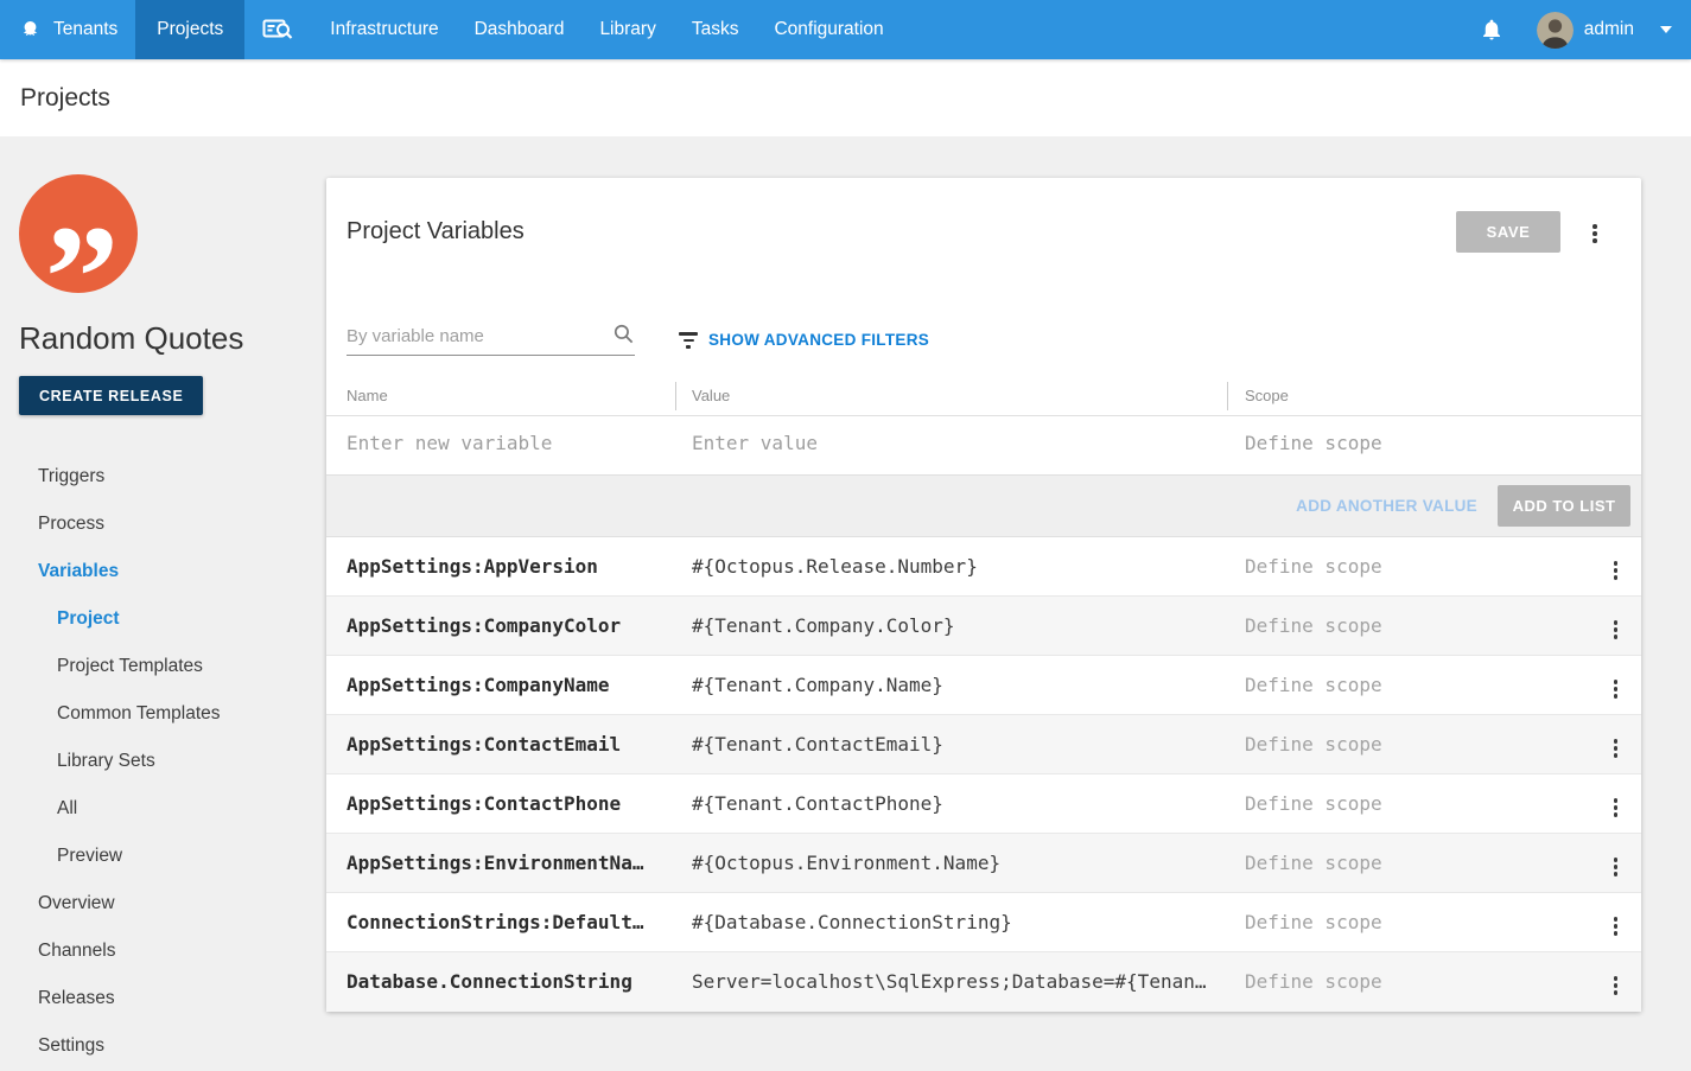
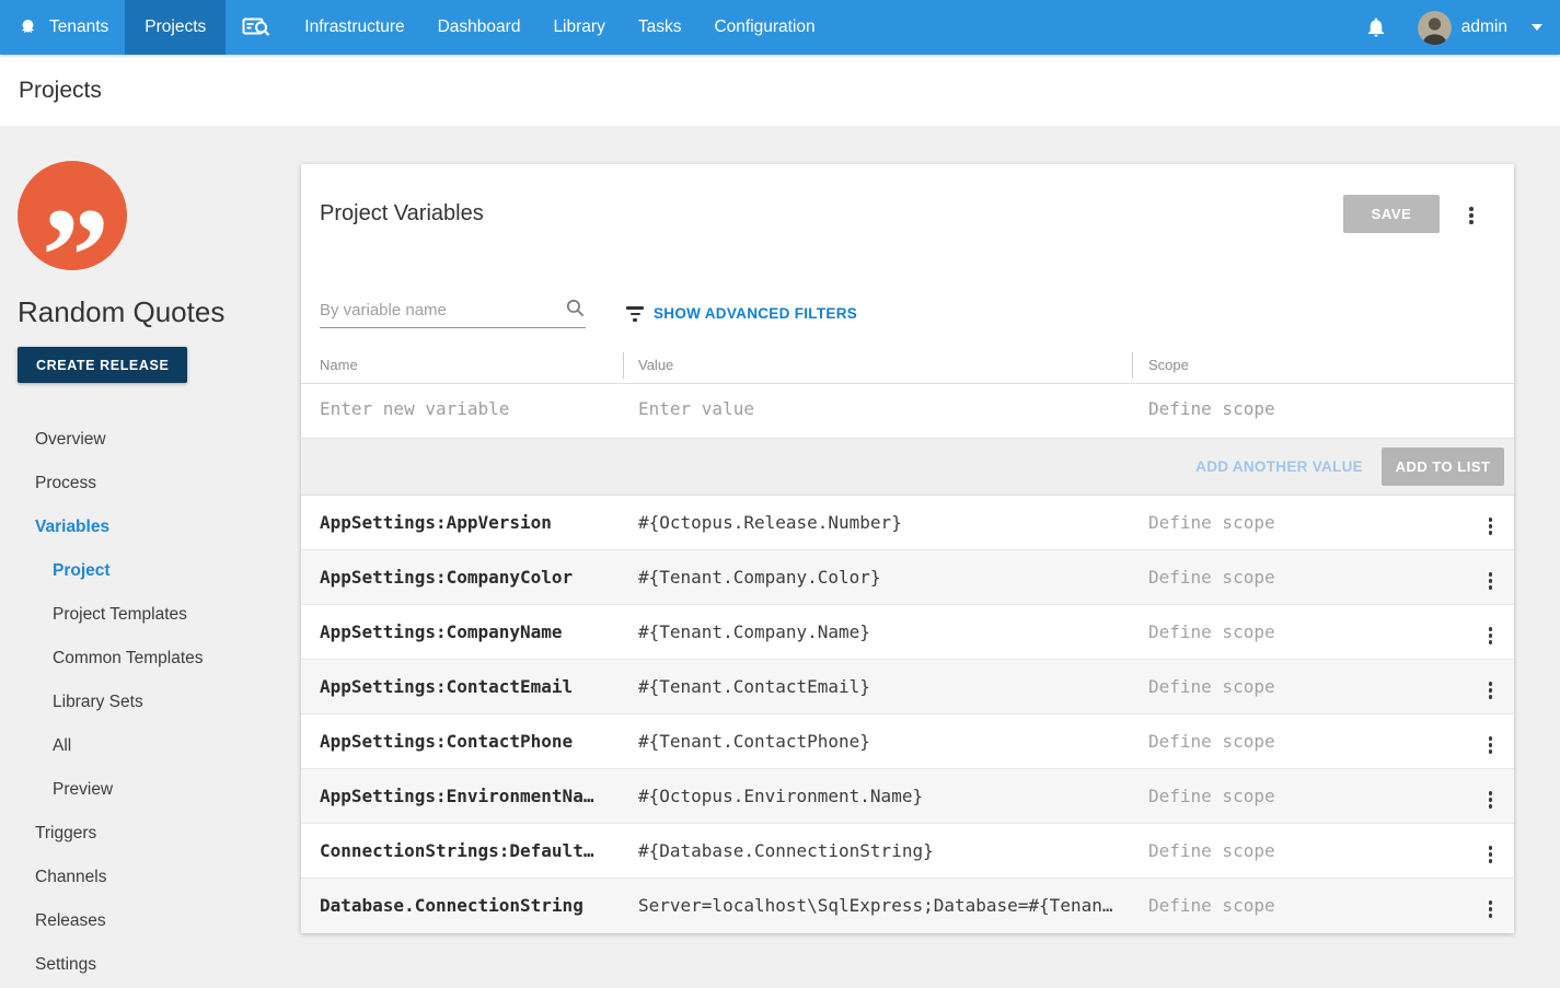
  Tenants
  Projects
  Infrastructure
  Dashboard
  Library
  Tasks
  Configuration
  admin
  Projects
  ”
  Random Quotes
  CREATE RELEASE
- Triggers
+ Overview
  Process
  Variables
  Project
  Project Templates
  Common Templates
  Library Sets
  All
  Preview
- Overview
+ Triggers
  Channels
  Releases
  Settings
  Project Variables
  SAVE
  By variable name
  SHOW ADVANCED FILTERS
  Name
  Value
  Scope
  Enter new variable
  Enter value
  Define scope
  ADD ANOTHER VALUE
  ADD TO LIST
  AppSettings:AppVersion
  #{Octopus.Release.Number}
  Define scope
  AppSettings:CompanyColor
  #{Tenant.Company.Color}
  Define scope
  AppSettings:CompanyName
  #{Tenant.Company.Name}
  Define scope
  AppSettings:ContactEmail
  #{Tenant.ContactEmail}
  Define scope
  AppSettings:ContactPhone
  #{Tenant.ContactPhone}
  Define scope
  AppSettings:EnvironmentNa…
  #{Octopus.Environment.Name}
  Define scope
  ConnectionStrings:Default…
  #{Database.ConnectionString}
  Define scope
  Database.ConnectionString
  Server=localhost\SqlExpress;Database=#{Tenan…
  Define scope
